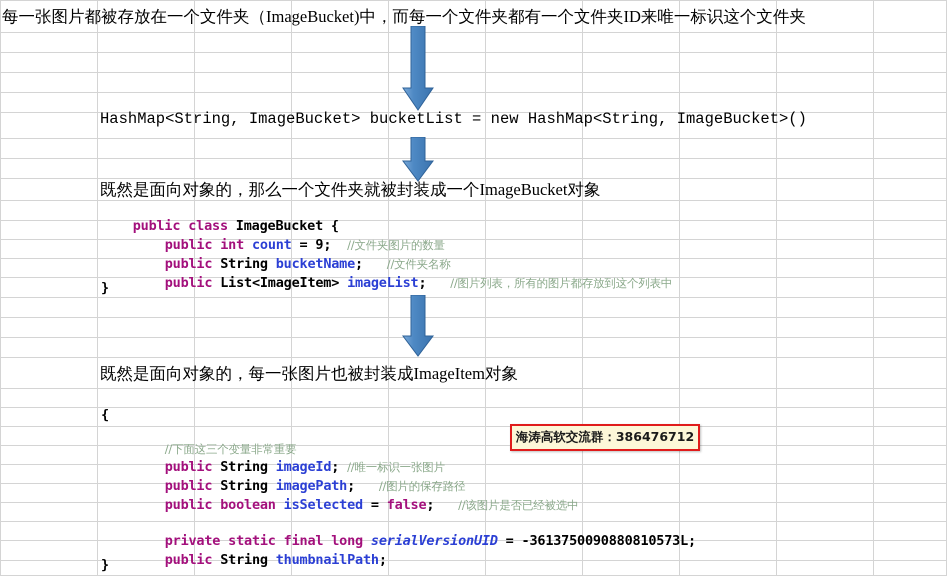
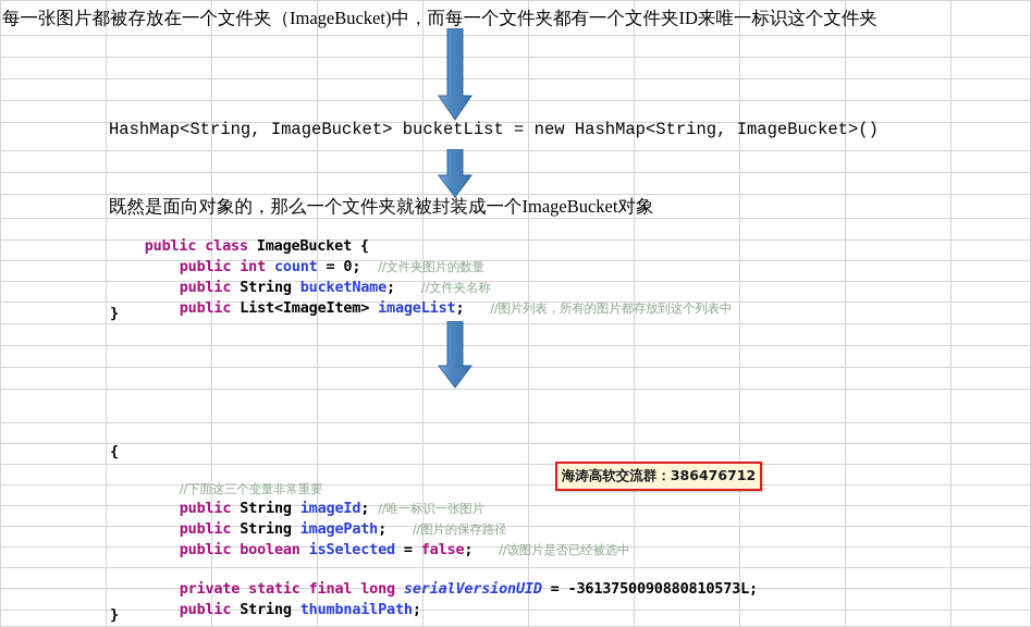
  每一张图片都被存放在一个文件夹（ImageBucket)中，而每一个文件夹都有一个文件夹ID来唯一标识这个文件夹
  HashMap<String, ImageBucket> bucketList = new HashMap<String, ImageBucket>()
  既然是面向对象的，那么一个文件夹就被封装成一个ImageBucket对象
  public class ImageBucket {
- public int count = 9; //文件夹图片的数量
+ public int count = 0; //文件夹图片的数量
  public String bucketName; //文件夹名称
  public List<ImageItem> imageList; //图片列表，所有的图片都存放到这个列表中
  }
- 既然是面向对象的，每一张图片也被封装成ImageItem对象
  {
  //下面这三个变量非常重要
  public String imageId; //唯一标识一张图片
  public String imagePath; //图片的保存路径
  public boolean isSelected = false; //该图片是否已经被选中
  private static final long serialVersionUID = -3613750090880810573L;
  public String thumbnailPath;
  }
  海涛高软交流群：386476712
